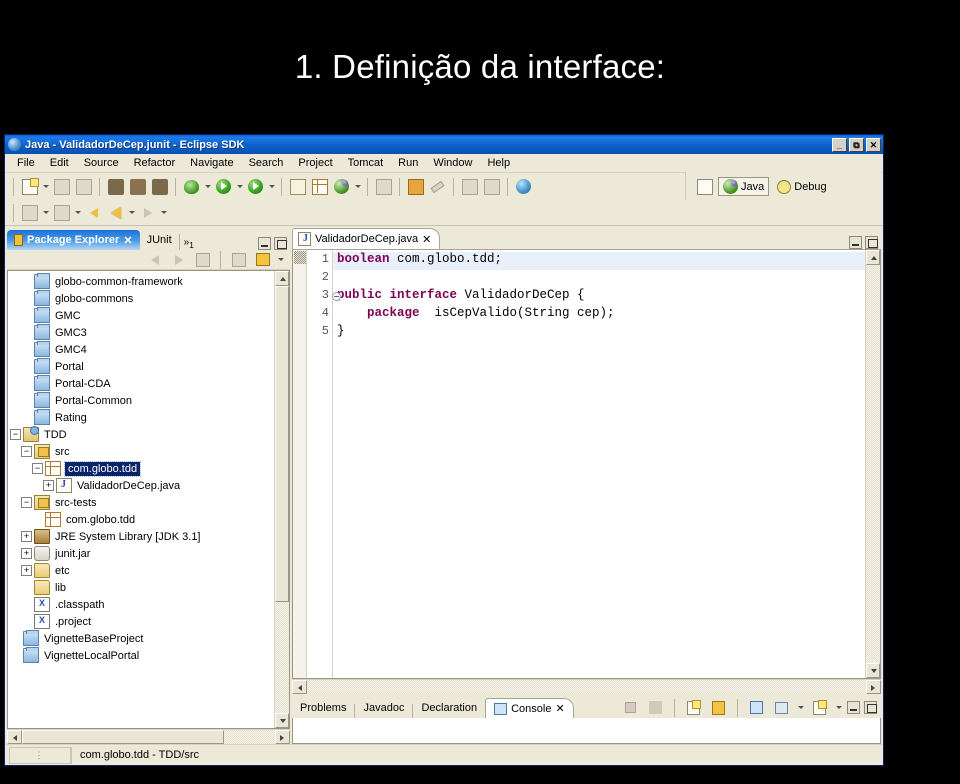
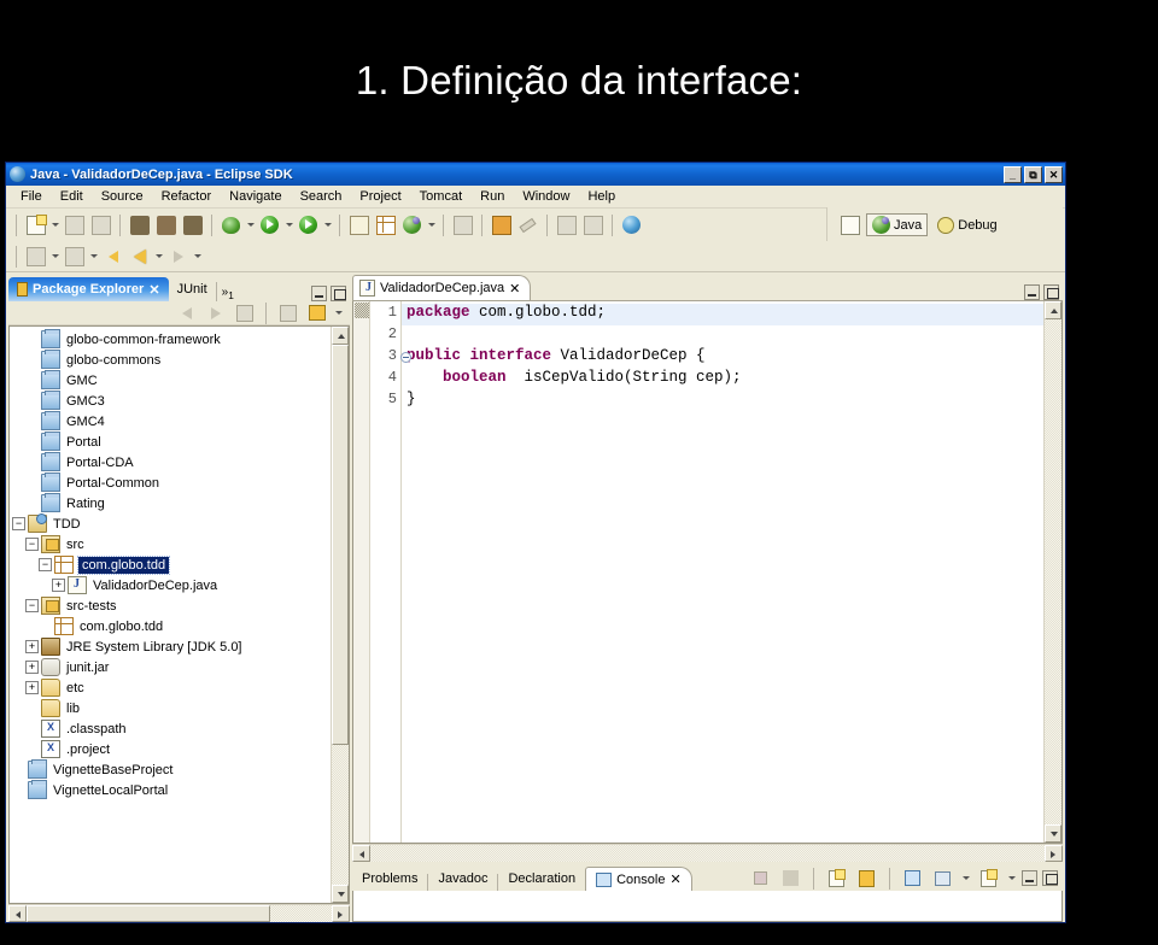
  1. Definição da interface:
- Java - ValidadorDeCep.junit - Eclipse SDK
+ Java - ValidadorDeCep.java - Eclipse SDK
  _
  ⧉
  ✕
  File
  Edit
  Source
  Refactor
  Navigate
  Search
  Project
  Tomcat
  Run
  Window
  Help
  Java
  Debug
  Package Explorer
  ✕
  JUnit
  »1
  globo-common-framework
  globo-commons
  GMC
  GMC3
  GMC4
  Portal
  Portal-CDA
  Portal-Common
  Rating
  −
  TDD
  −
  src
  −
  com.globo.tdd
  +
  ValidadorDeCep.java
  −
  src-tests
  com.globo.tdd
  +
- JRE System Library [JDK 3.1]
+ JRE System Library [JDK 5.0]
  +
  junit.jar
  +
  etc
  lib
  .classpath
  .project
  VignetteBaseProject
  VignetteLocalPortal
  ValidadorDeCep.java
  ✕
  1
  2
  3
  4
  5
- boolean com.globo.tdd;
+ package com.globo.tdd;
  ublic interface ValidadorDeCep {
- package isCepValido(String cep);
+ boolean isCepValido(String cep);
  }
  Problems
  Javadoc
  Declaration
  Console
  ✕
- ⋮
- com.globo.tdd - TDD/src
